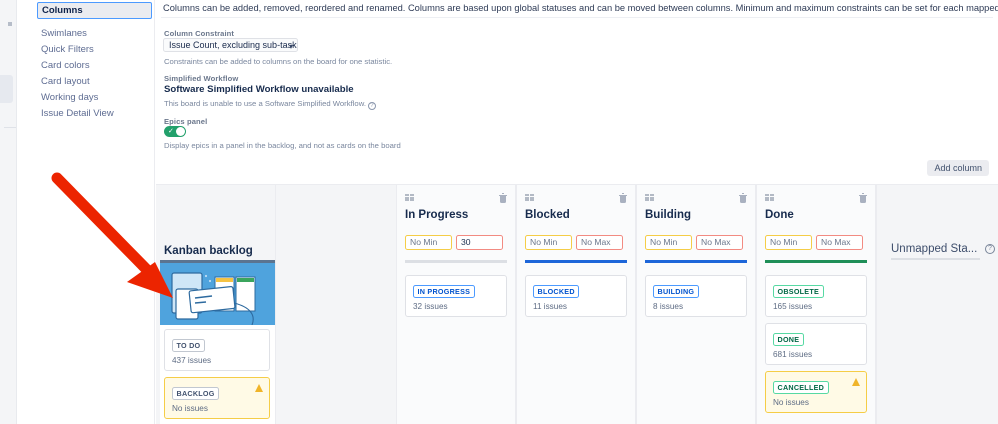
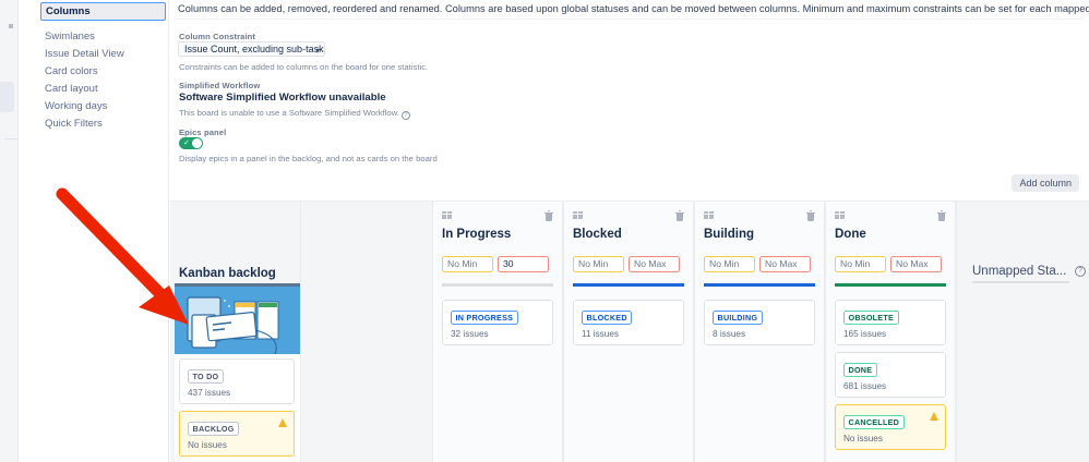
  Columns
  Swimlanes
- Quick Filters
+ Issue Detail View
  Card colors
  Card layout
  Working days
- Issue Detail View
+ Quick Filters
  Columns can be added, removed, reordered and renamed. Columns are based upon global statuses and can be moved between columns. Minimum and maximum constraints can be set for each mapped
  Column Constraint
  Issue Count, excluding sub-task
  ▾
  Constraints can be added to columns on the board for one statistic.
  Simplified Workflow
  Software Simplified Workflow unavailable
  This board is unable to use a Software Simplified Workflow.
  Epics panel
  Display epics in a panel in the backlog, and not as cards on the board
  Add column
  Kanban backlog
  TO DO
  437 issues
  BACKLOG
  No issues
  In Progress
  No Min 30
  IN PROGRESS
  32 issues
  Blocked
  No Min No Max
  BLOCKED
  11 issues
  Building
  No Min No Max
  BUILDING
  8 issues
  Done
  No Min No Max
  OBSOLETE
  165 issues
  DONE
  681 issues
  CANCELLED
  No issues
  Unmapped Sta...
